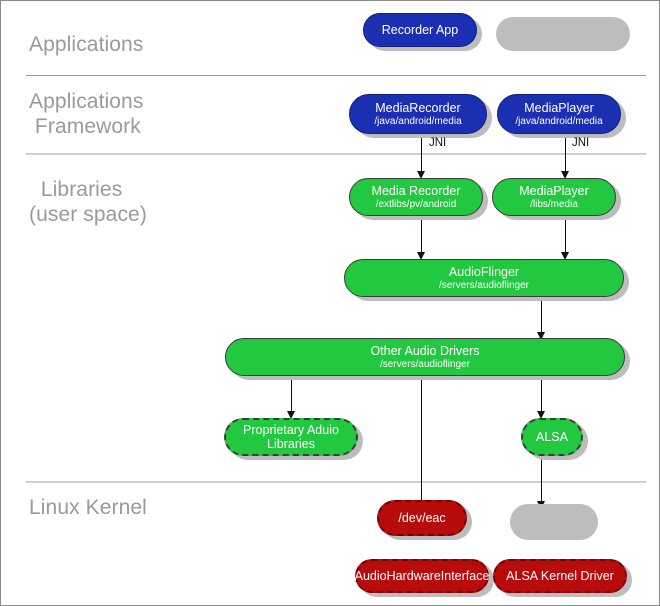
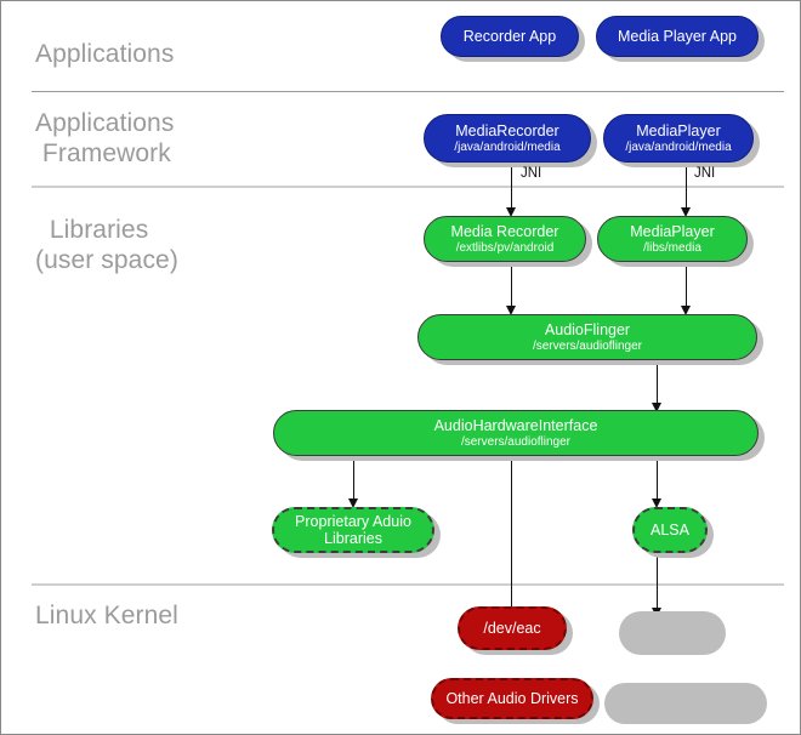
  Applications
  Applications
  Framework
  Libraries
  (user space)
  Linux Kernel
  JNI
  JNI
  Recorder App
+ Media Player App
  MediaRecorder
  /java/android/media
  MediaPlayer
  /java/android/media
  Media Recorder
  /extlibs/pv/android
  MediaPlayer
  /libs/media
  AudioFlinger
  /servers/audioflinger
- Other Audio Drivers
+ AudioHardwareInterface
  /servers/audioflinger
  Proprietary Aduio
  Libraries
  ALSA
  /dev/eac
- AudioHardwareInterface
+ Other Audio Drivers
- ALSA Kernel Driver
